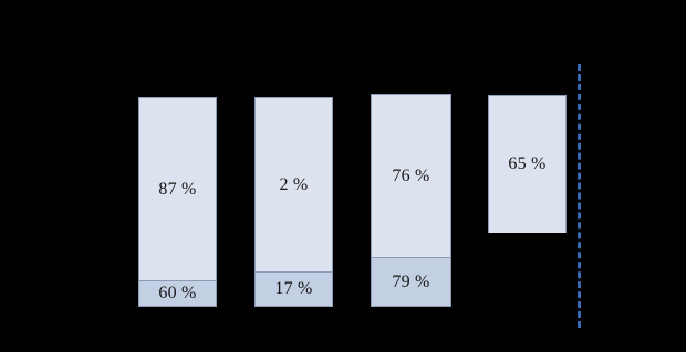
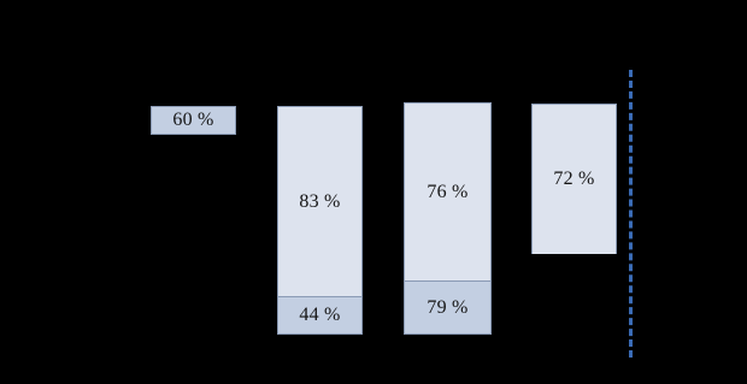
- 87 %
  60 %
- 2 %
+ 83 %
- 17 %
+ 44 %
  76 %
  79 %
- 65 %
+ 72 %
